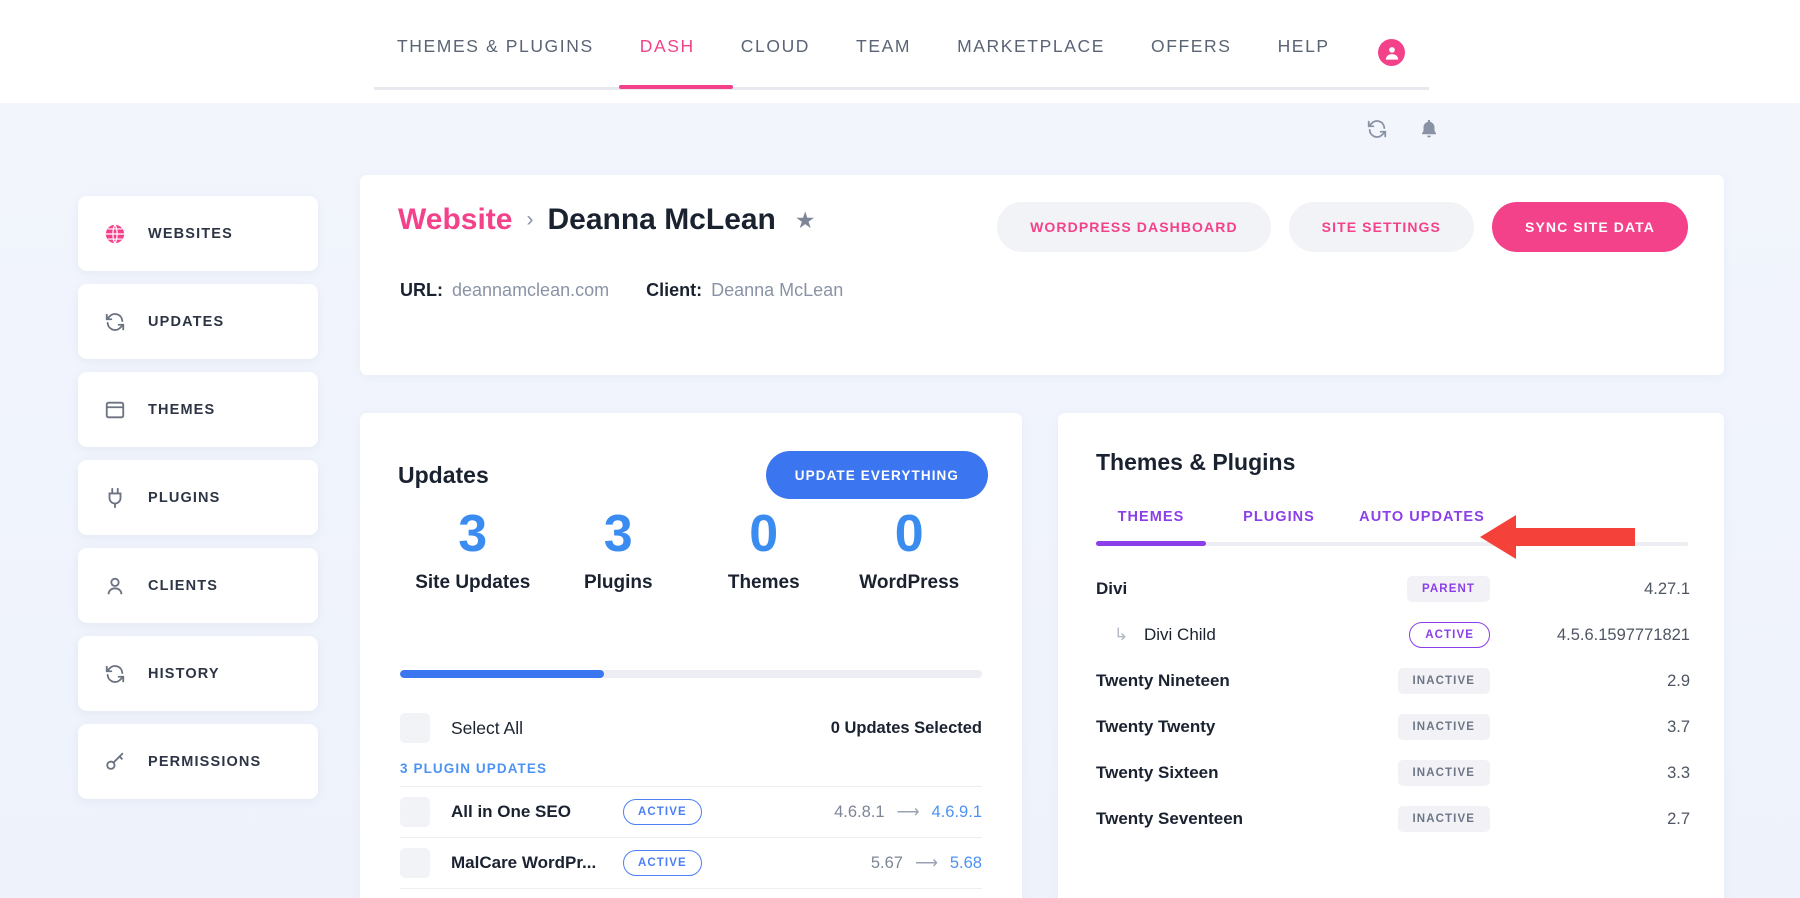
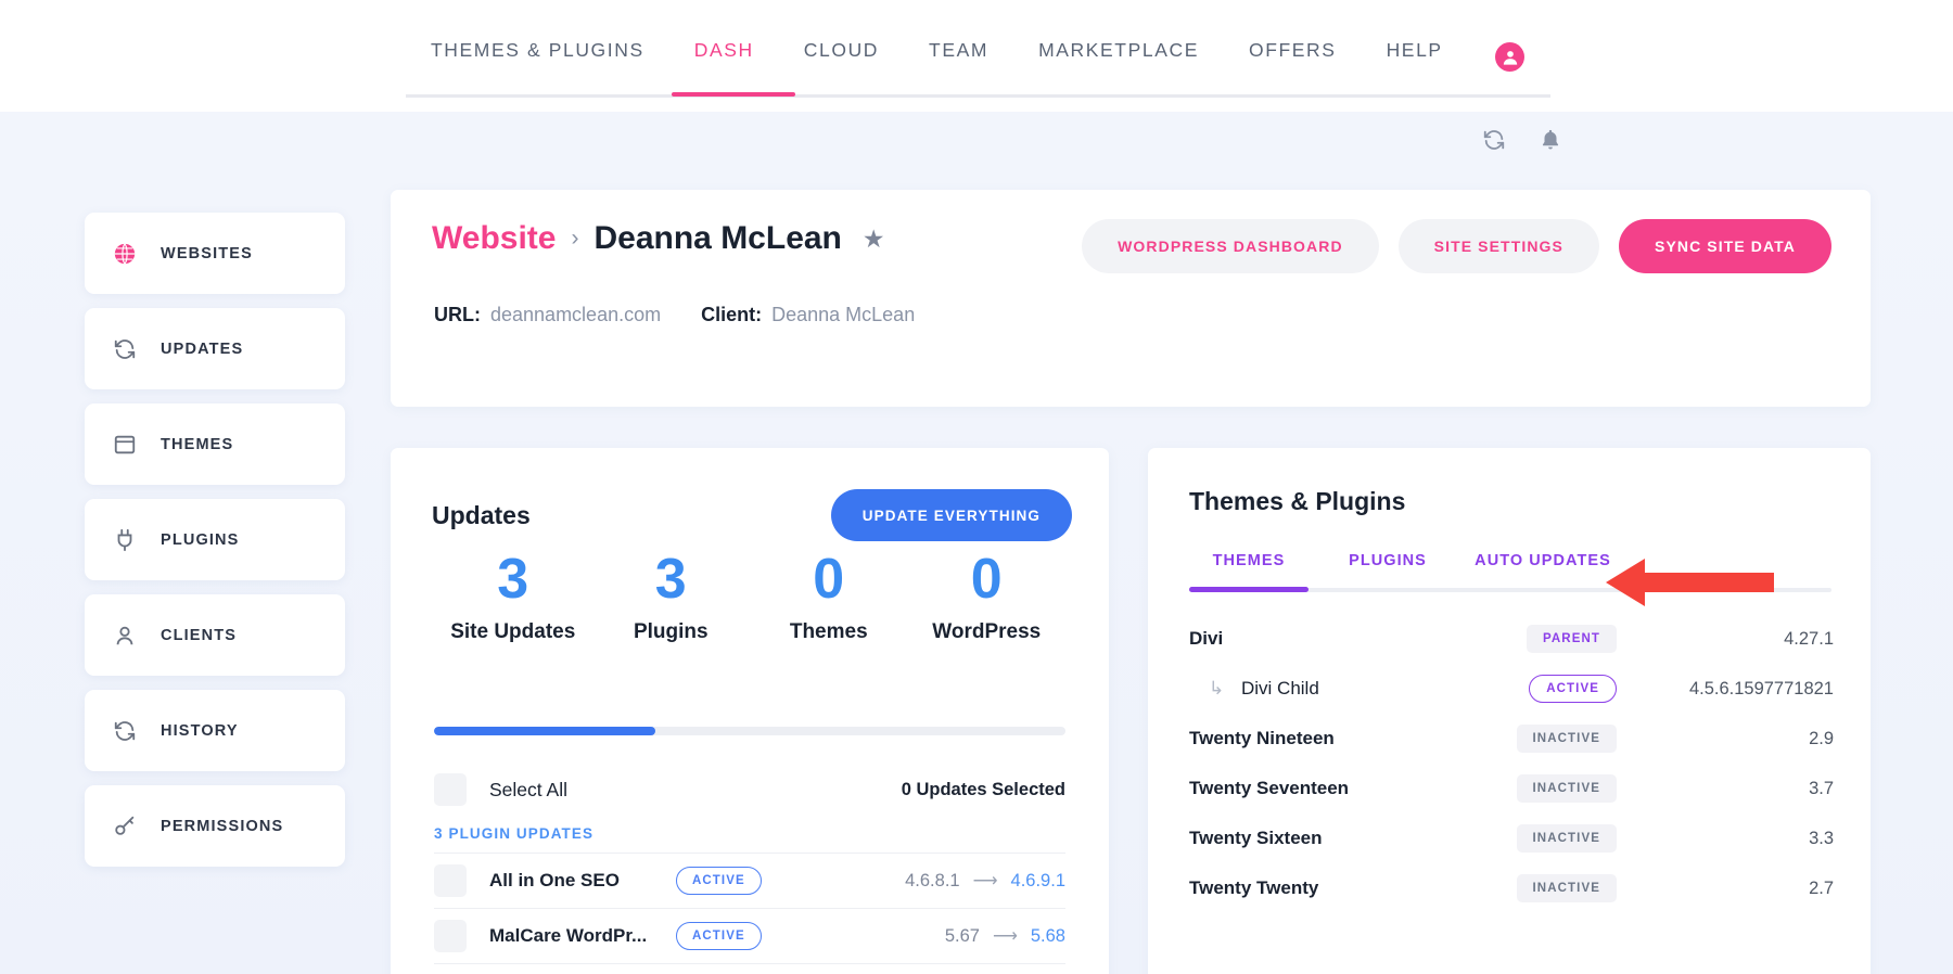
  THEMES & PLUGINS
  DASH
  CLOUD
  TEAM
  MARKETPLACE
  OFFERS
  HELP
  WEBSITES
  UPDATES
  THEMES
  PLUGINS
  CLIENTS
  HISTORY
  PERMISSIONS
  Website
  ›
  Deanna McLean
  ★
  URL:
  deannamclean.com
  Client:
  Deanna McLean
  WORDPRESS DASHBOARD
  SITE SETTINGS
  SYNC SITE DATA
  Updates
  UPDATE EVERYTHING
  3
  Site Updates
  3
  Plugins
  0
  Themes
  0
  WordPress
  Select All
  0 Updates Selected
  3 PLUGIN UPDATES
  All in One SEO
  ACTIVE
  4.6.8.1
  ⟶
  4.6.9.1
  MalCare WordPr...
  ACTIVE
  5.67
  ⟶
  5.68
  Themes & Plugins
  THEMES
  PLUGINS
  AUTO UPDATES
  Divi
  PARENT
  4.27.1
  ↳
  Divi Child
  ACTIVE
  4.5.6.1597771821
  Twenty Nineteen
  INACTIVE
  2.9
- Twenty Twenty
+ Twenty Seventeen
  INACTIVE
  3.7
  Twenty Sixteen
  INACTIVE
  3.3
- Twenty Seventeen
+ Twenty Twenty
  INACTIVE
  2.7
